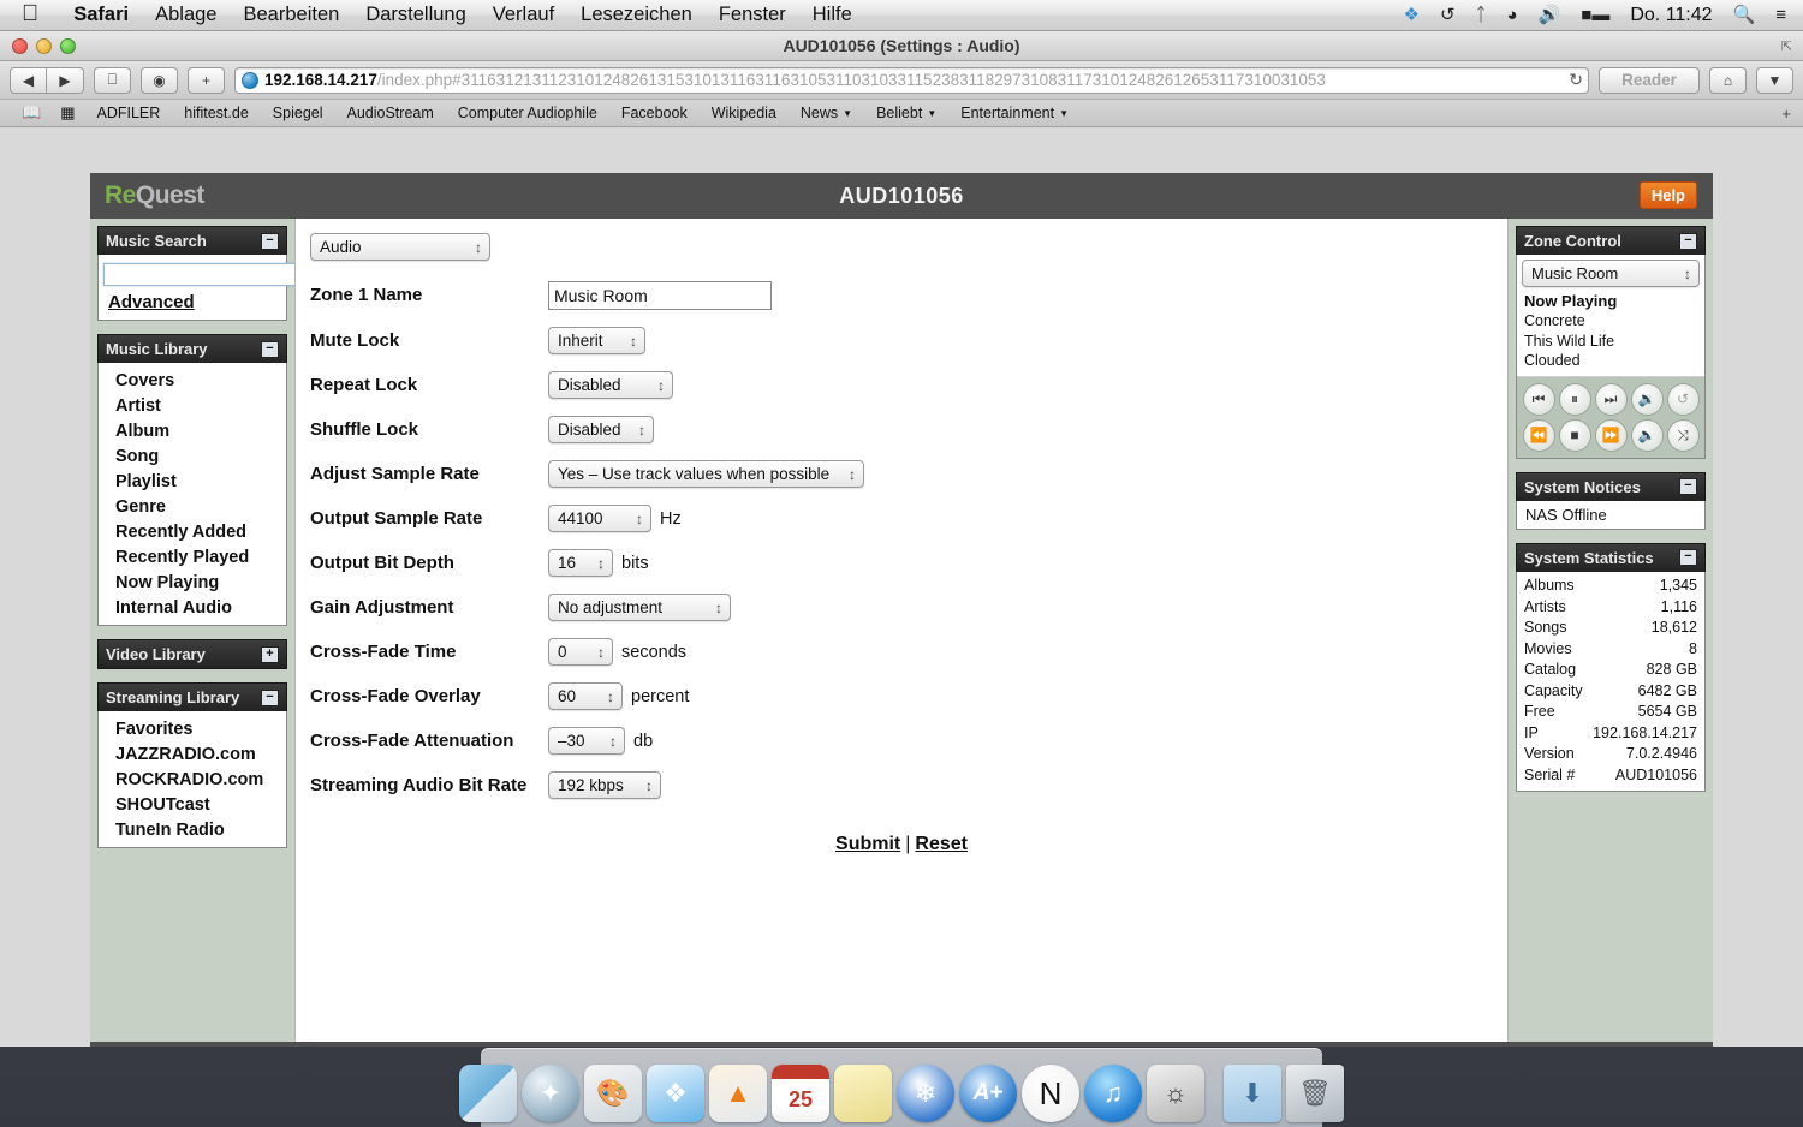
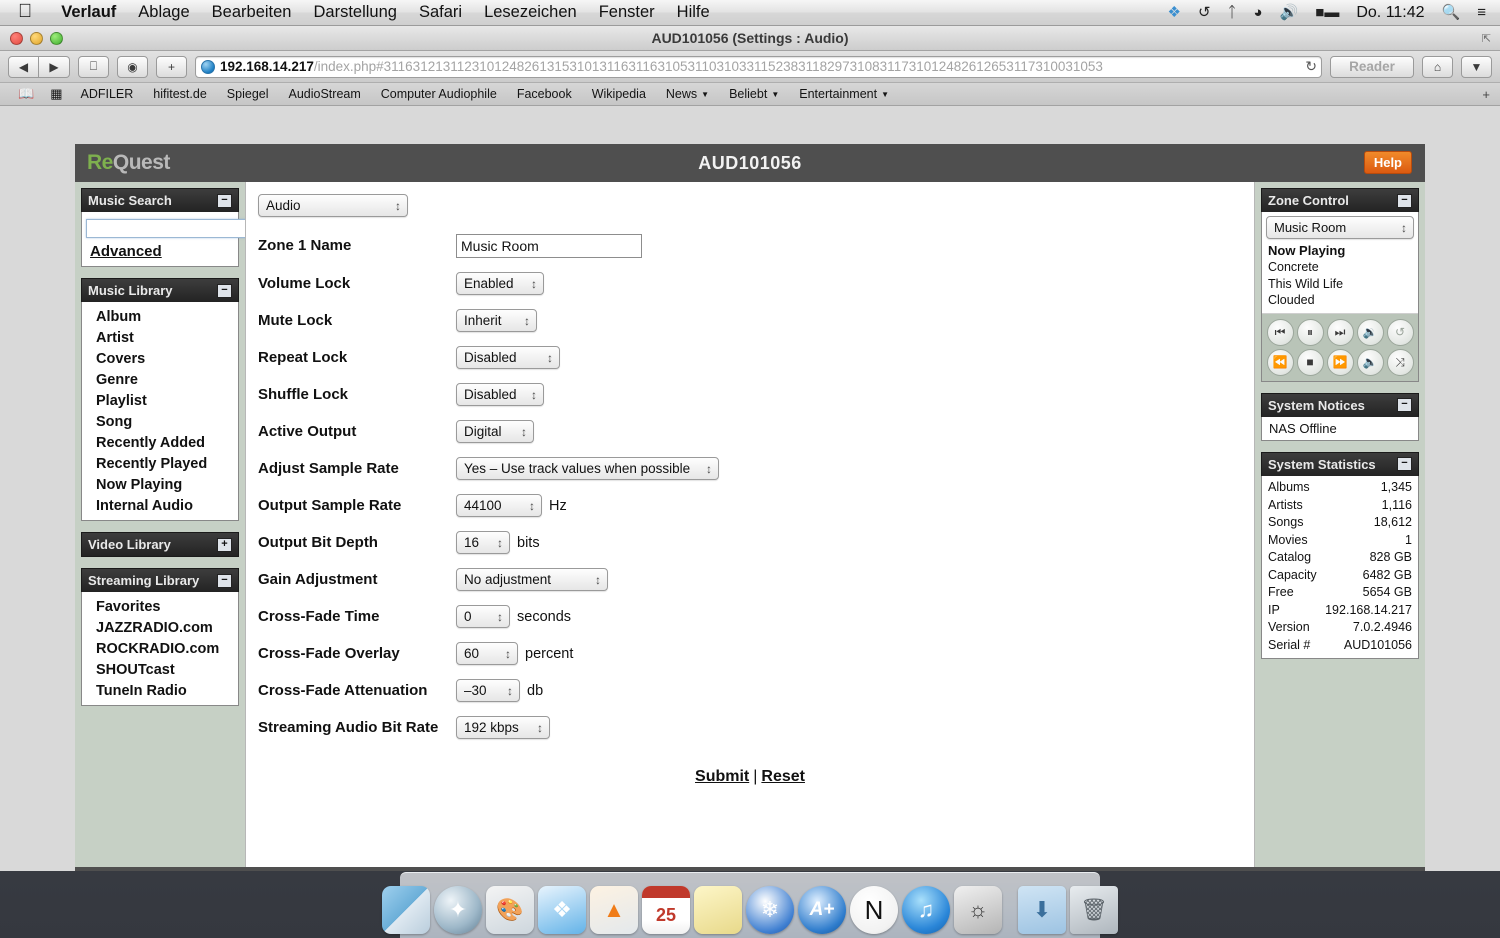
  
- Safari
+ Verlauf
  Ablage
  Bearbeiten
  Darstellung
- Verlauf
+ Safari
  Lesezeichen
  Fenster
  Hilfe
  ❖
  ↺
  ᛏ
  ◕
  🔊
  ■▬
  Do. 11:42
  🔍
  ≡
  AUD101056 (Settings : Audio)
  ⇱
  ◀
  ▶
  ⎕
  ◉
  +
  192.168.14.217
  /index.php#3116312131123101248261315310131163116310531103103311523831182973108311731012482612653117310031053
  ↻
  Reader
  ⌂
  ▼
  📖
  ▦
  ADFILER
  hifitest.de
  Spiegel
  AudioStream
  Computer Audiophile
  Facebook
  Wikipedia
  News ▼
  Beliebt ▼
  Entertainment ▼
  +
  ReQuest
  AUD101056
  Help
  Music Search
  −
  Advanced
  Music Library
  −
- Covers
+ Album
  Artist
- Album
+ Covers
- Song
+ Genre
  Playlist
- Genre
+ Song
  Recently Added
  Recently Played
  Now Playing
  Internal Audio
  Video Library
  +
  Streaming Library
  −
  Favorites
  JAZZRADIO.com
  ROCKRADIO.com
  SHOUTcast
  TuneIn Radio
  Audio
  Zone 1 Name	Music Room
+ Volume Lock	Enabled
  Mute Lock	Inherit
  Repeat Lock	Disabled
  Shuffle Lock	Disabled
+ Active Output	Digital
  Adjust Sample Rate	Yes – Use track values when possible
  Output Sample Rate	44100 Hz
  Output Bit Depth	16 bits
  Gain Adjustment	No adjustment
  Cross-Fade Time	0 seconds
  Cross-Fade Overlay	60 percent
  Cross-Fade Attenuation	–30 db
  Streaming Audio Bit Rate	192 kbps
  Submit | Reset
  Zone Control
  −
  Music Room
  Now Playing
  Concrete
  This Wild Life
  Clouded
  ⏮
  ⏸
  ⏭
  🔉
  ↺
  ⏪
  ■
  ⏩
  🔈
  ⤨
  System Notices
  −
  NAS Offline
  System Statistics
  −
  Albums
  1,345
  Artists
  1,116
  Songs
  18,612
  Movies
- 8
+ 1
  Catalog
  828 GB
  Capacity
  6482 GB
  Free
  5654 GB
  IP
  192.168.14.217
  Version
  7.0.2.4946
  Serial #
  AUD101056
  ✦
  🎨
  ❖
  ▲
  25
  ❄
  A+
  N
  ♫
  ☼
  ⬇
  🗑
